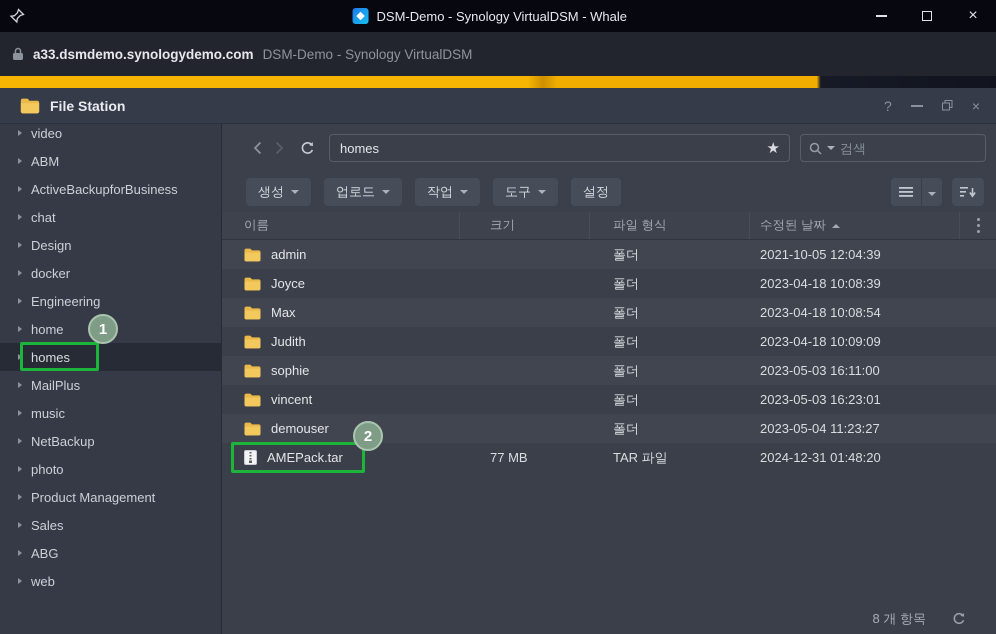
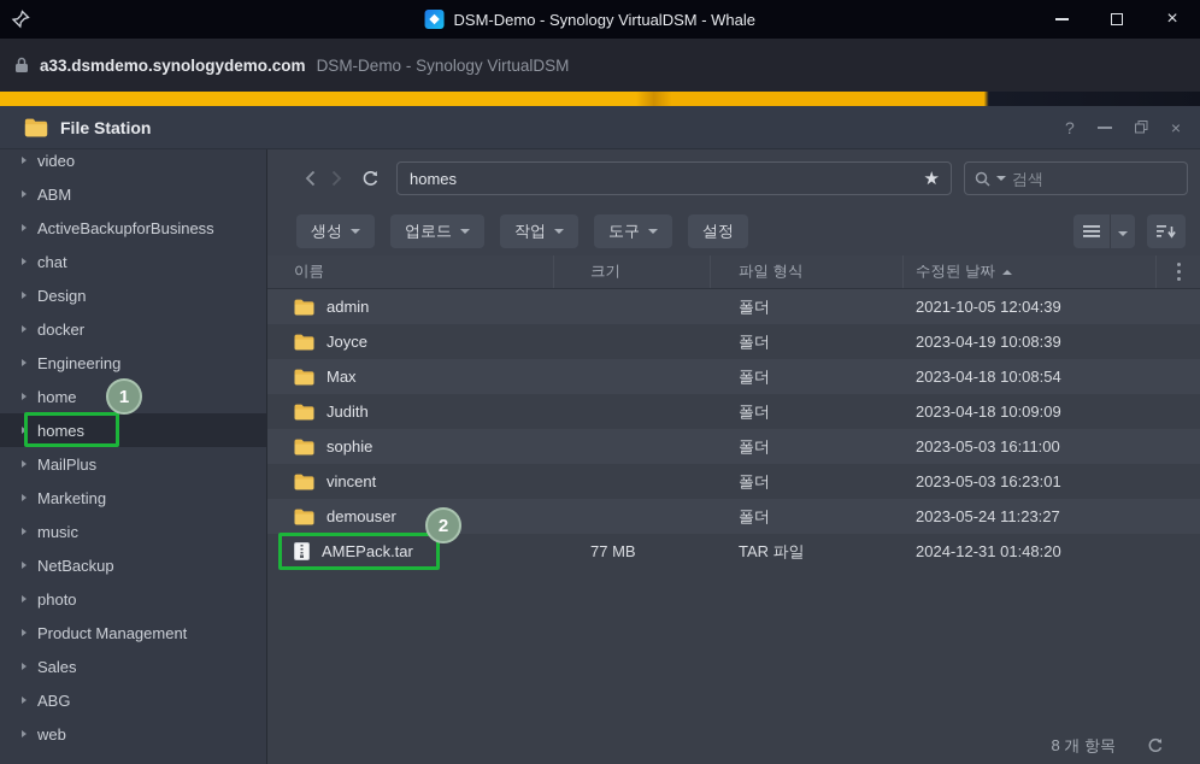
  DSM-Demo - Synology VirtualDSM - Whale
  ×
  a33.dsmdemo.synologydemo.com
  DSM-Demo - Synology VirtualDSM
  File Station
  ?
  ×
  video
  ABM
  ActiveBackupforBusiness
  chat
  Design
  docker
  Engineering
  home
  homes
  MailPlus
+ Marketing
  music
  NetBackup
  photo
  Product Management
  Sales
  ABG
  web
  homes
  ★
  검색
  생성
  업로드
  작업
  도구
  설정
  이름
  크기
  파일 형식
  수정된 날짜
  admin
  폴더
  2021-10-05 12:04:39
  Joyce
  폴더
- 2023-04-18 10:08:39
+ 2023-04-19 10:08:39
  Max
  폴더
  2023-04-18 10:08:54
  Judith
  폴더
  2023-04-18 10:09:09
  sophie
  폴더
  2023-05-03 16:11:00
  vincent
  폴더
  2023-05-03 16:23:01
  demouser
  폴더
- 2023-05-04 11:23:27
+ 2023-05-24 11:23:27
  AMEPack.tar
  77 MB
  TAR 파일
  2024-12-31 01:48:20
  8 개 항목
  1
  2
